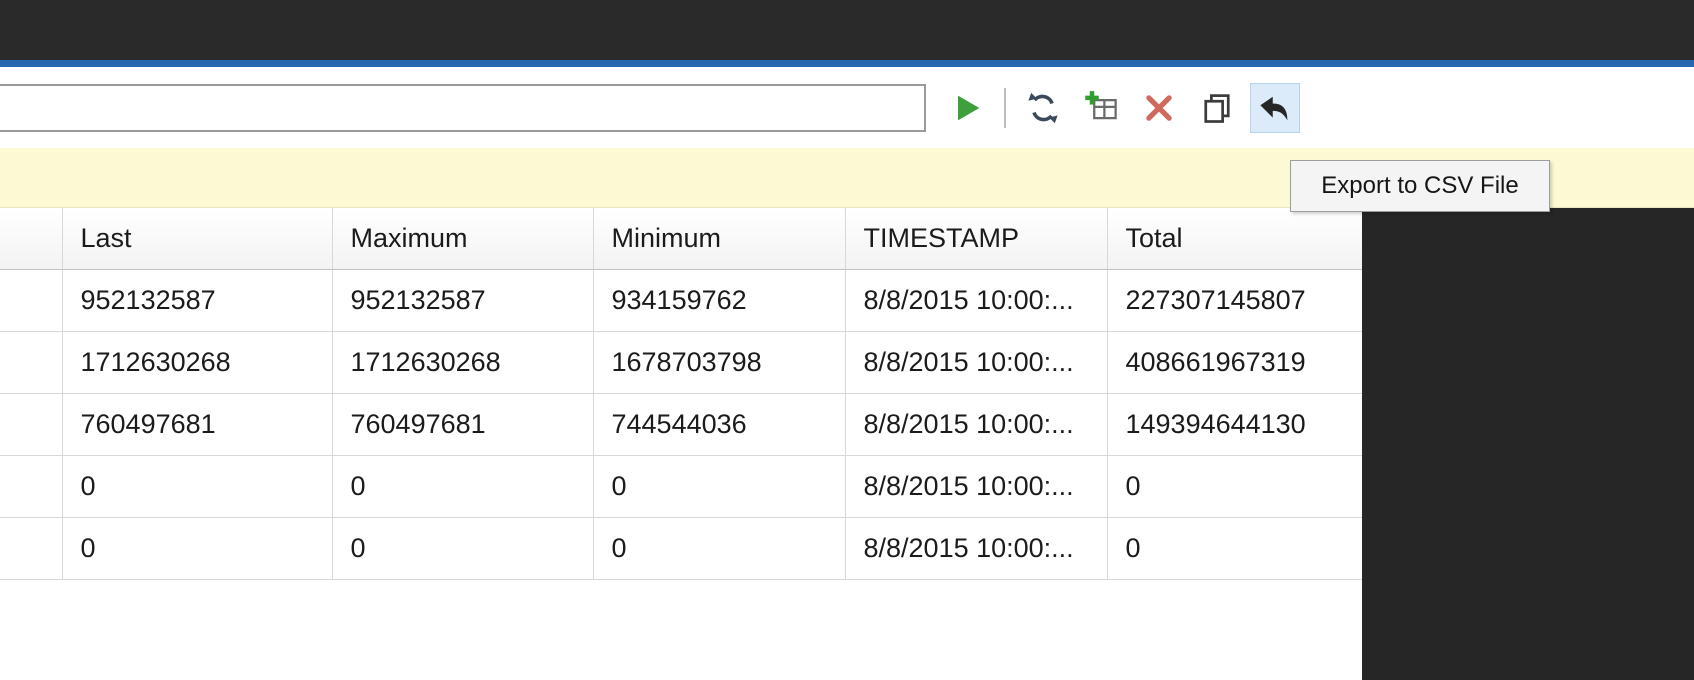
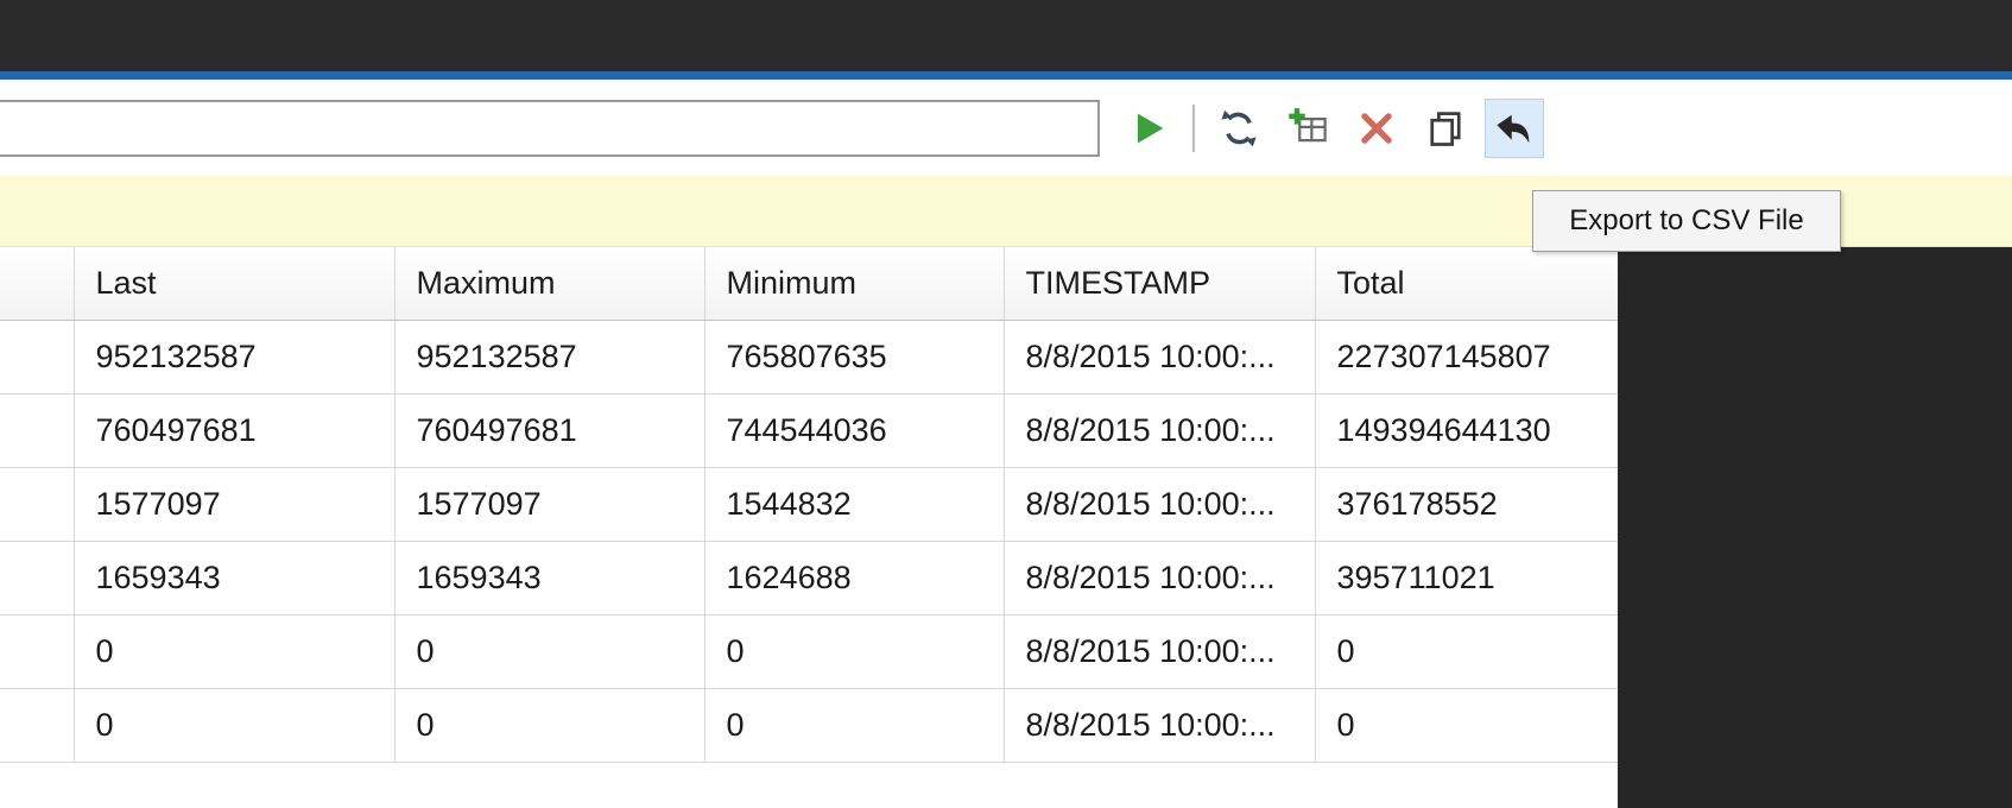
  	Last	Maximum	Minimum	TIMESTAMP	Total
- 	952132587	952132587	934159762	8/8/2015 10:00:...	227307145807
+ 	952132587	952132587	765807635	8/8/2015 10:00:...	227307145807
- 	1712630268	1712630268	1678703798	8/8/2015 10:00:...	408661967319
  	760497681	760497681	744544036	8/8/2015 10:00:...	149394644130
+ 	1577097	1577097	1544832	8/8/2015 10:00:...	376178552
+ 	1659343	1659343	1624688	8/8/2015 10:00:...	395711021
  	0	0	0	8/8/2015 10:00:...	0
  	0	0	0	8/8/2015 10:00:...	0
  Export to CSV File
